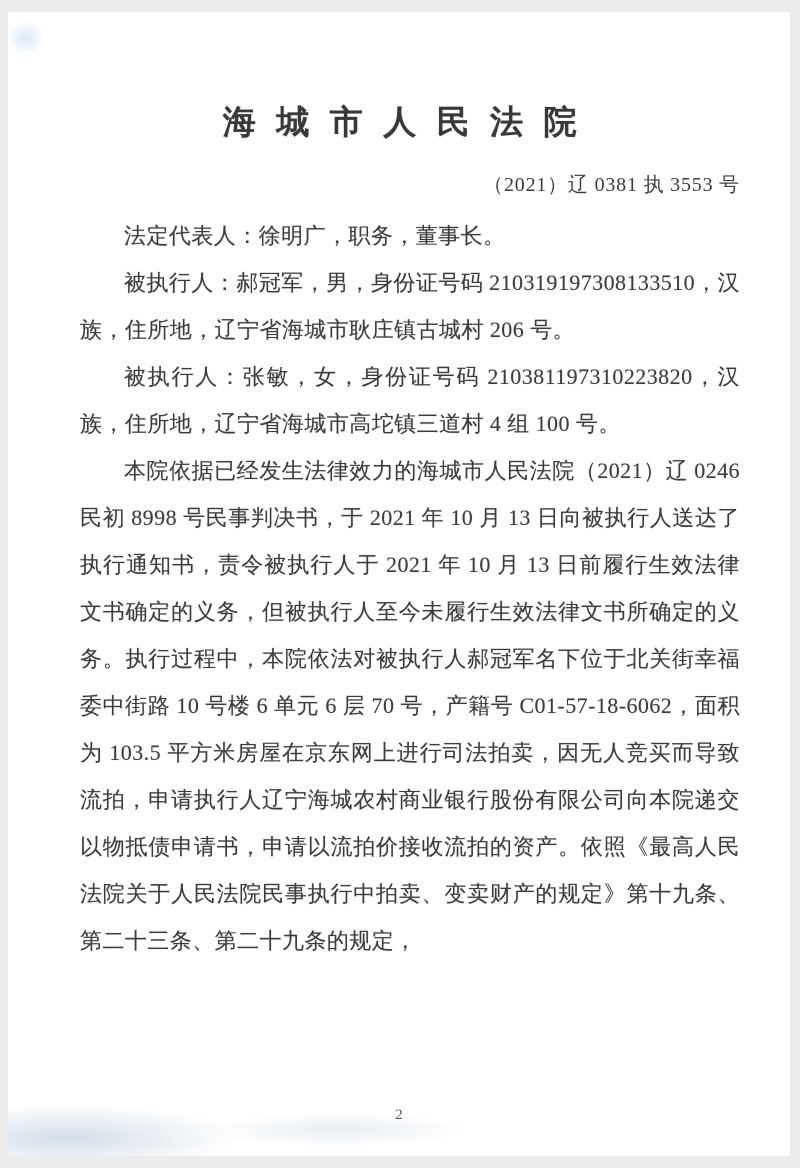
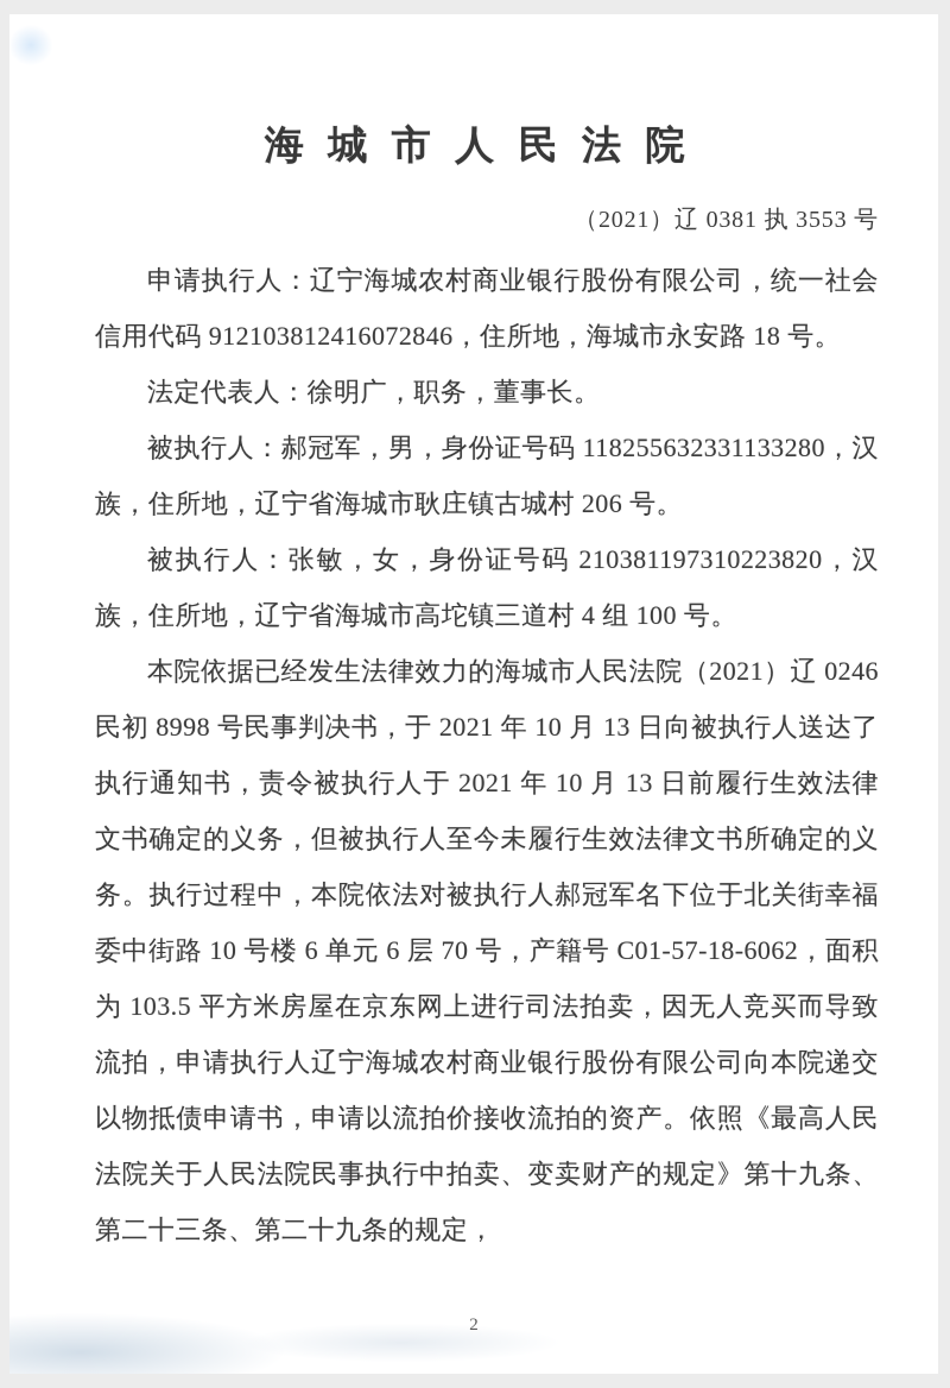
  海城市人民法院
  （2021）辽 0381 执 3553 号
+ 申请执行人：辽宁海城农村商业银行股份有限公司，统一社会信用代码 912103812416072846，住所地，海城市永安路 18 号。
  法定代表人：徐明广，职务，董事长。
- 被执行人：郝冠军，男，身份证号码 210319197308133510，汉族，住所地，辽宁省海城市耿庄镇古城村 206 号。
+ 被执行人：郝冠军，男，身份证号码 118255632331133280，汉族，住所地，辽宁省海城市耿庄镇古城村 206 号。
  被执行人：张敏，女，身份证号码 210381197310223820，汉族，住所地，辽宁省海城市高坨镇三道村 4 组 100 号。
  本院依据已经发生法律效力的海城市人民法院（2021）辽 0246 民初 8998 号民事判决书，于 2021 年 10 月 13 日向被执行人送达了执行通知书，责令被执行人于 2021 年 10 月 13 日前履行生效法律文书确定的义务，但被执行人至今未履行生效法律文书所确定的义务。执行过程中，本院依法对被执行人郝冠军名下位于北关街幸福委中街路 10 号楼 6 单元 6 层 70 号，产籍号 C01-57-18-6062，面积为 103.5 平方米房屋在京东网上进行司法拍卖，因无人竞买而导致流拍，申请执行人辽宁海城农村商业银行股份有限公司向本院递交以物抵债申请书，申请以流拍价接收流拍的资产。依照《最高人民法院关于人民法院民事执行中拍卖、变卖财产的规定》第十九条、第二十三条、第二十九条的规定，
  2
